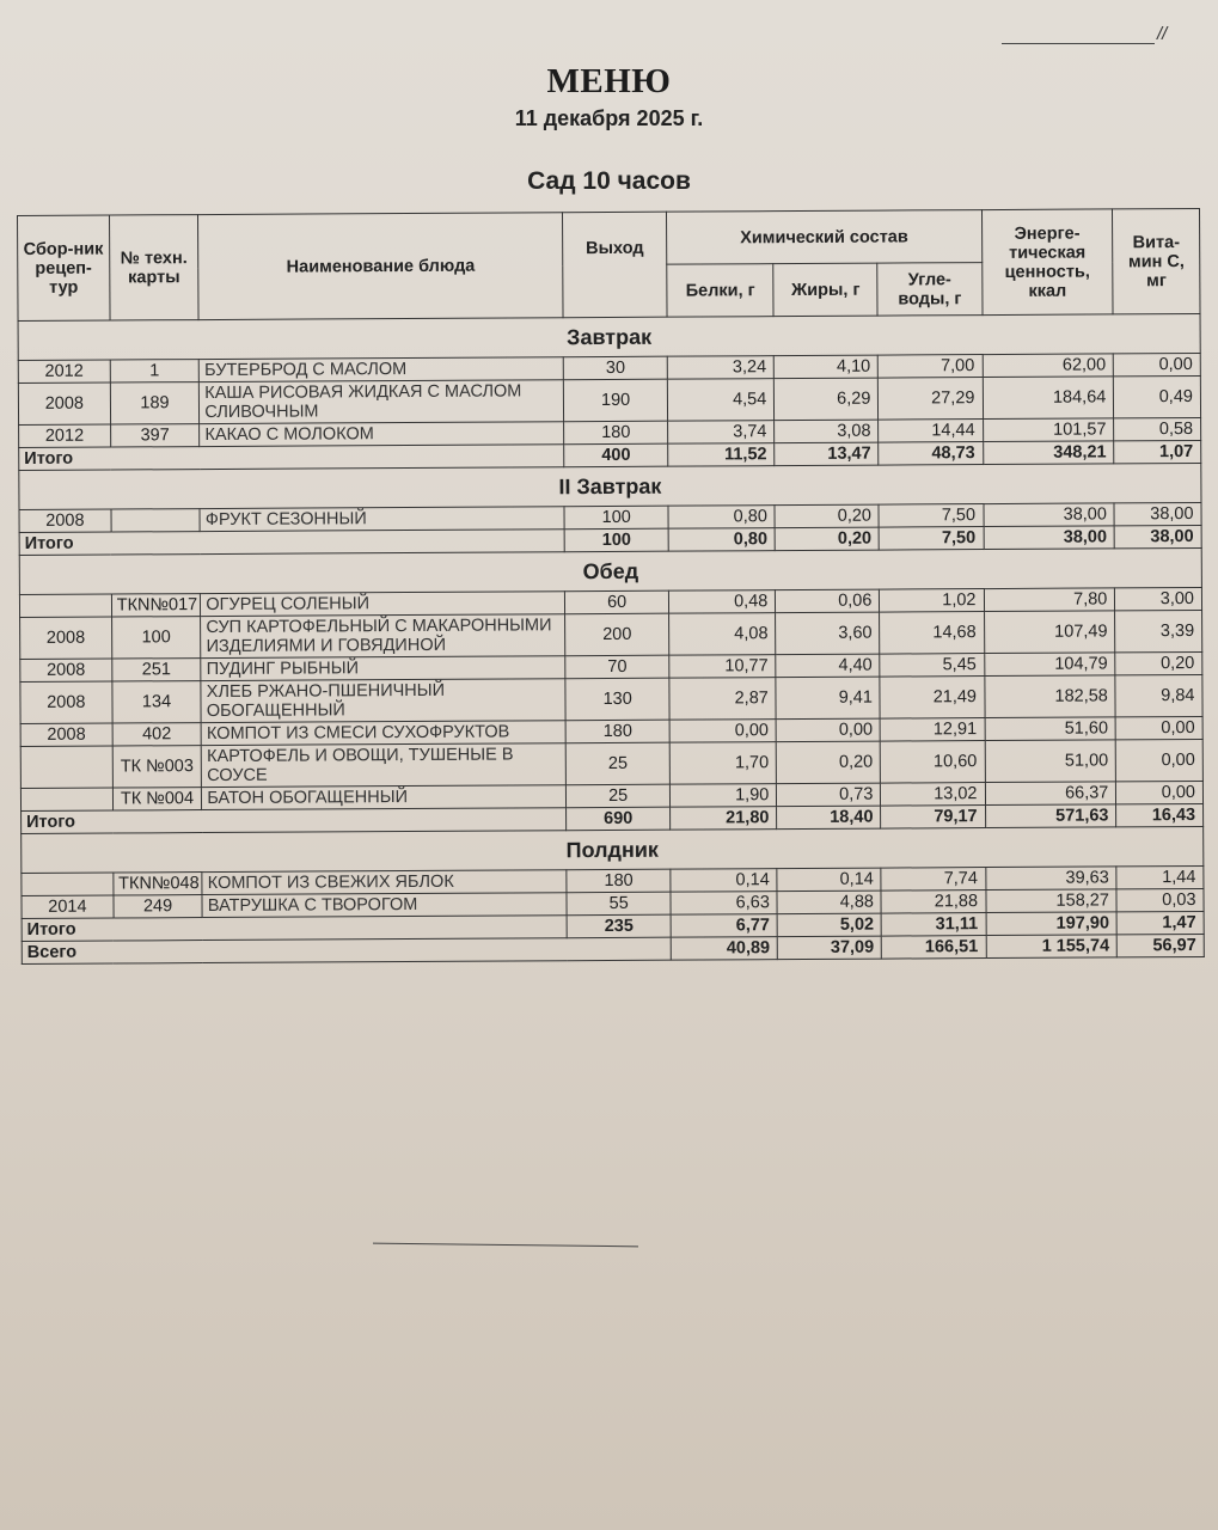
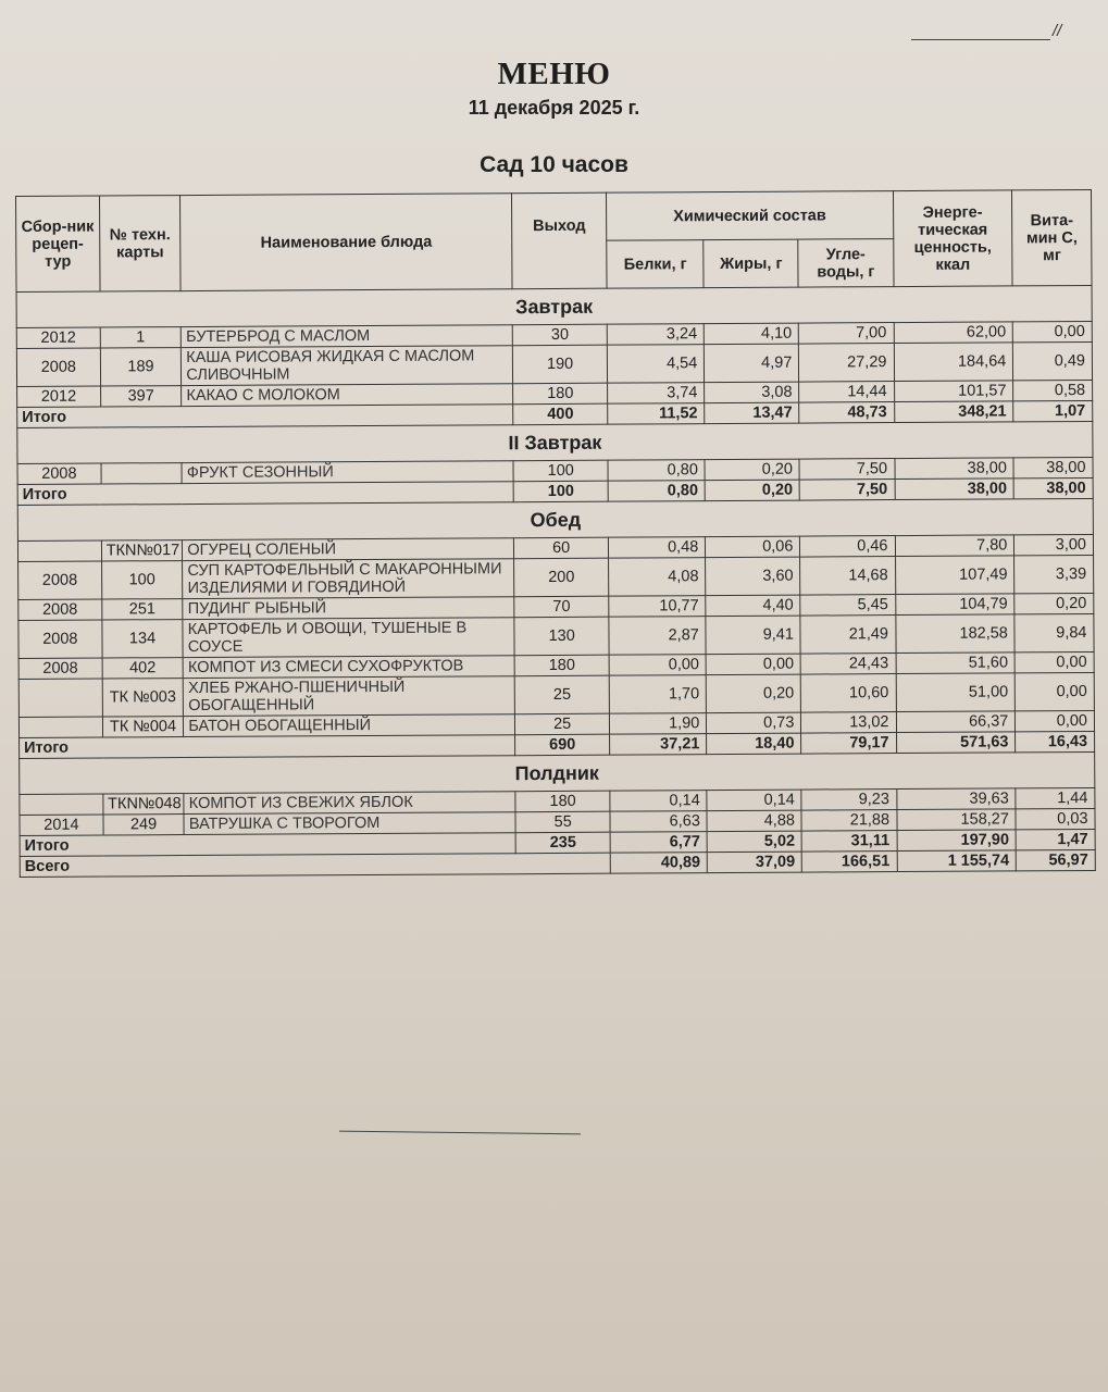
  //
  МЕНЮ
  11 декабря 2025 г.
  Сад 10 часов
  Сбор-ник рецеп-тур	№ техн. карты	Наименование блюда	Выход	Химический состав	Энерге-тическая ценность, ккал	Вита-мин С, мг
  Белки, г	Жиры, г	Угле-воды, г
  Завтрак
  2012	1	БУТЕРБРОД С МАСЛОМ	30	3,24	4,10	7,00	62,00	0,00
- 2008	189	КАША РИСОВАЯ ЖИДКАЯ С МАСЛОМ СЛИВОЧНЫМ	190	4,54	6,29	27,29	184,64	0,49
+ 2008	189	КАША РИСОВАЯ ЖИДКАЯ С МАСЛОМ СЛИВОЧНЫМ	190	4,54	4,97	27,29	184,64	0,49
  2012	397	КАКАО С МОЛОКОМ	180	3,74	3,08	14,44	101,57	0,58
  Итого	400	11,52	13,47	48,73	348,21	1,07
  II Завтрак
  2008		ФРУКТ СЕЗОННЫЙ	100	0,80	0,20	7,50	38,00	38,00
  Итого	100	0,80	0,20	7,50	38,00	38,00
  Обед
- 	ТКN№017	ОГУРЕЦ СОЛЕНЫЙ	60	0,48	0,06	1,02	7,80	3,00
+ 	ТКN№017	ОГУРЕЦ СОЛЕНЫЙ	60	0,48	0,06	0,46	7,80	3,00
  2008	100	СУП КАРТОФЕЛЬНЫЙ С МАКАРОННЫМИ ИЗДЕЛИЯМИ И ГОВЯДИНОЙ	200	4,08	3,60	14,68	107,49	3,39
  2008	251	ПУДИНГ РЫБНЫЙ	70	10,77	4,40	5,45	104,79	0,20
- 2008	134	ХЛЕБ РЖАНО-ПШЕНИЧНЫЙ ОБОГАЩЕННЫЙ	130	2,87	9,41	21,49	182,58	9,84
+ 2008	134	КАРТОФЕЛЬ И ОВОЩИ, ТУШЕНЫЕ В СОУСЕ	130	2,87	9,41	21,49	182,58	9,84
- 2008	402	КОМПОТ ИЗ СМЕСИ СУХОФРУКТОВ	180	0,00	0,00	12,91	51,60	0,00
+ 2008	402	КОМПОТ ИЗ СМЕСИ СУХОФРУКТОВ	180	0,00	0,00	24,43	51,60	0,00
- 	ТК №003	КАРТОФЕЛЬ И ОВОЩИ, ТУШЕНЫЕ В СОУСЕ	25	1,70	0,20	10,60	51,00	0,00
+ 	ТК №003	ХЛЕБ РЖАНО-ПШЕНИЧНЫЙ ОБОГАЩЕННЫЙ	25	1,70	0,20	10,60	51,00	0,00
  	ТК №004	БАТОН ОБОГАЩЕННЫЙ	25	1,90	0,73	13,02	66,37	0,00
- Итого	690	21,80	18,40	79,17	571,63	16,43
+ Итого	690	37,21	18,40	79,17	571,63	16,43
  Полдник
- 	ТКN№048	КОМПОТ ИЗ СВЕЖИХ ЯБЛОК	180	0,14	0,14	7,74	39,63	1,44
+ 	ТКN№048	КОМПОТ ИЗ СВЕЖИХ ЯБЛОК	180	0,14	0,14	9,23	39,63	1,44
  2014	249	ВАТРУШКА С ТВОРОГОМ	55	6,63	4,88	21,88	158,27	0,03
  Итого	235	6,77	5,02	31,11	197,90	1,47
  Всего	40,89	37,09	166,51	1 155,74	56,97
